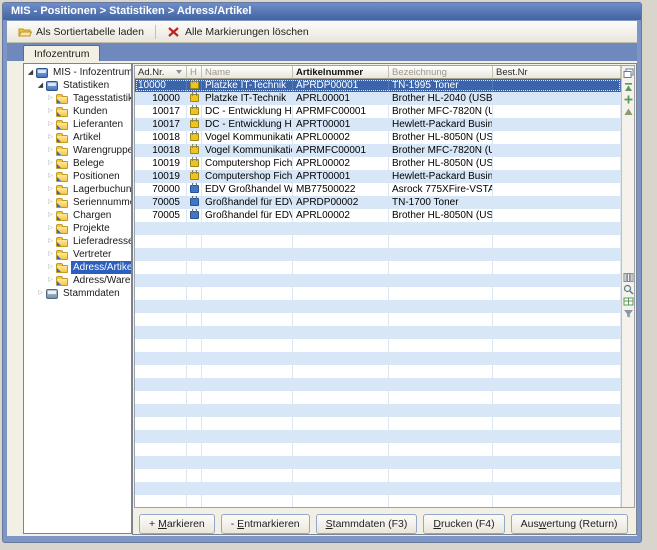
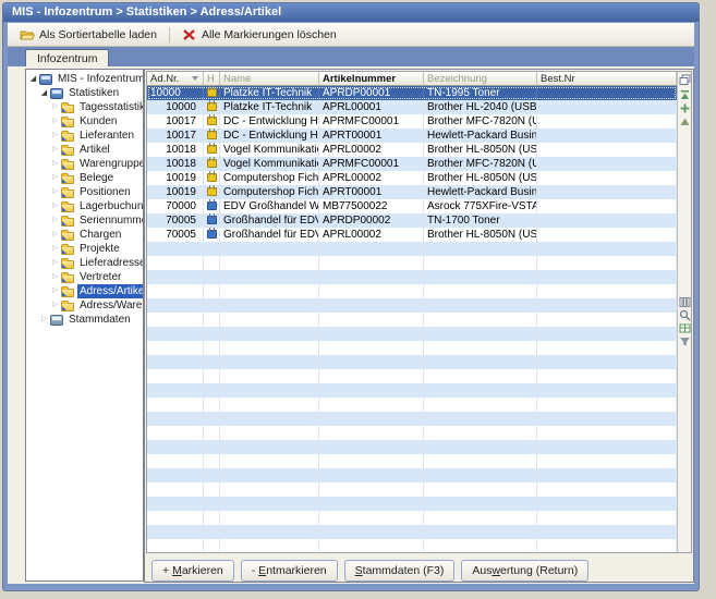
- MIS - Positionen > Statistiken > Adress/Artikel
+ MIS - Infozentrum > Statistiken > Adress/Artikel
  Als Sortiertabelle laden
  Alle Markierungen löschen
  Infozentrum
  MIS - Infozentrum
  Statistiken
  Tagesstatistik
  Kunden
  Lieferanten
  Artikel
  Warengruppe
  Belege
  Positionen
  Lagerbuchun
  Seriennumm
  Chargen
  Projekte
  Lieferadresse
  Vertreter
  Adress/Artike
  Stammdaten
  Ad.Nr.
  H
  Name
  Artikelnummer
  Bezeichnung
  Best.Nr
  10000
  Platzke IT-Technik
  APRDP00001
  TN-1995 Toner
  10000
  Platzke IT-Technik
  APRL00001
  Brother HL-2040 (USB
  10017
  DC - Entwicklung H
  APRMFC00001
  10017
  DC - Entwicklung H
  APRT00001
  Hewlett-Packard Busin
  10018
  Vogel Kommunikati
  APRL00002
  10018
  Vogel Kommunikati
  APRMFC00001
  10019
  Computershop Fich
  APRL00002
  10019
  Computershop Fich
  APRT00001
  Hewlett-Packard Busin
  70000
  EDV Großhandel W
  MB77500022
  Asrock 775XFire-VSTA
  70005
  Großhandel für EDV
  APRDP00002
  TN-1700 Toner
  70005
  Großhandel für EDV
  APRL00002
  + Markieren
  - Entmarkieren
  Stammdaten (F3)
- Drucken (F4)
  Auswertung (Return)
